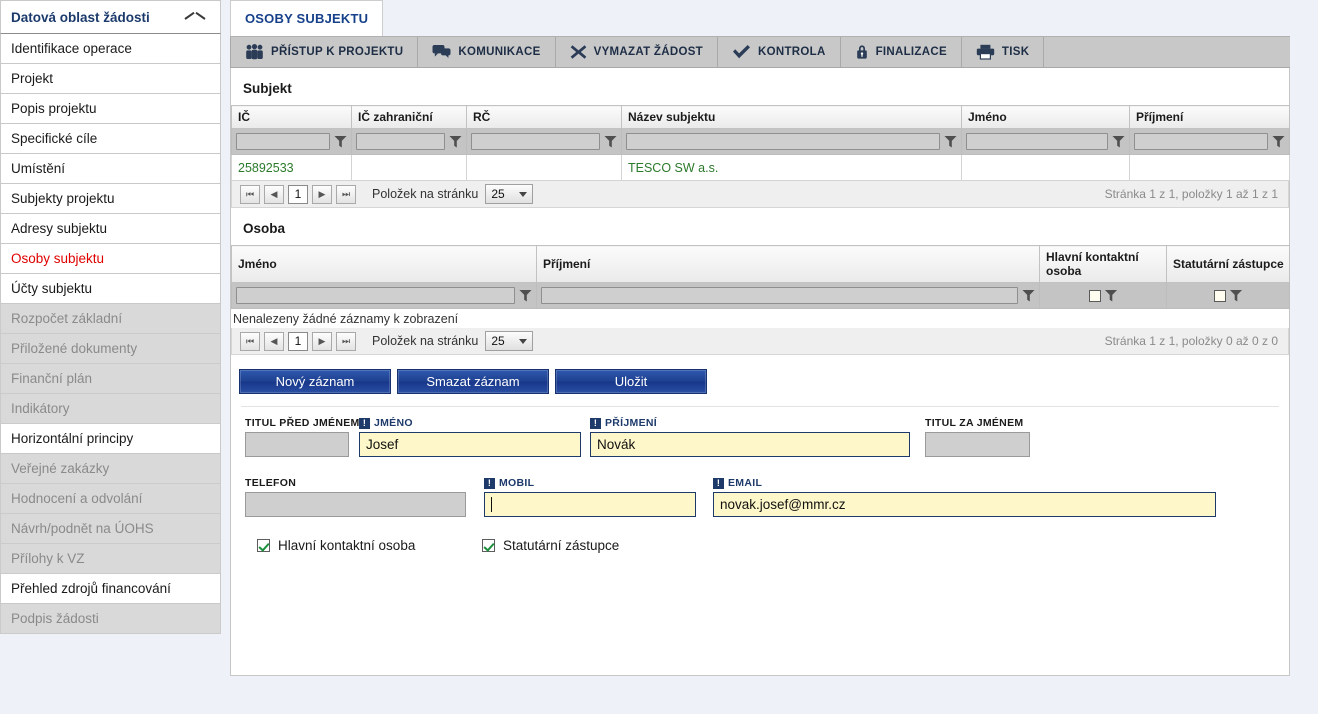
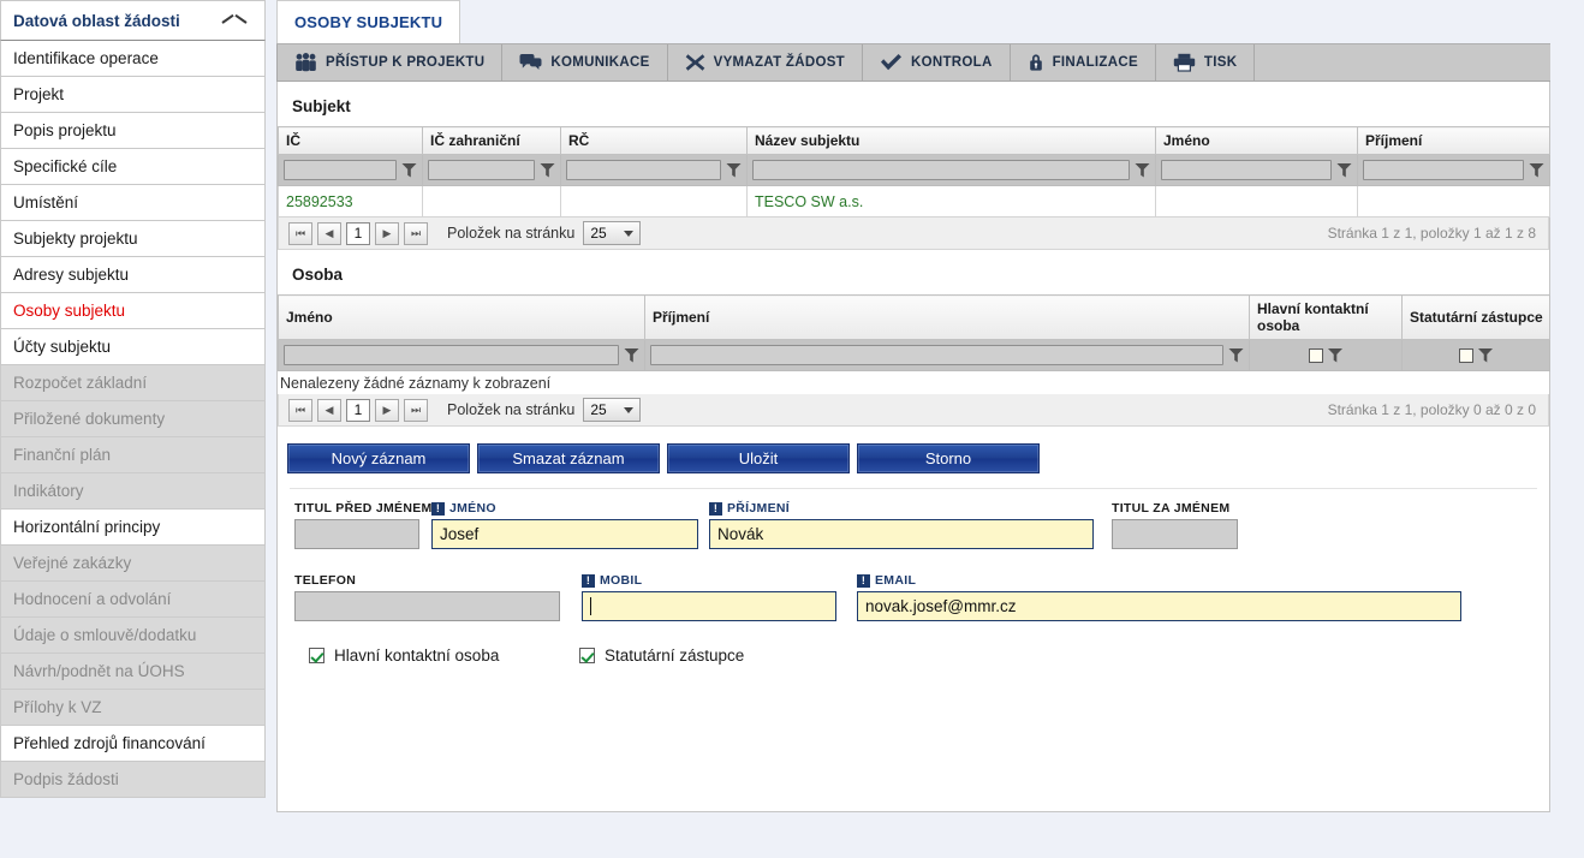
  Datová oblast žádosti
  Identifikace operace
  Projekt
  Popis projektu
  Specifické cíle
  Umístění
  Subjekty projektu
  Adresy subjektu
  Osoby subjektu
  Účty subjektu
  Rozpočet základní
  Přiložené dokumenty
  Finanční plán
  Indikátory
  Horizontální principy
  Veřejné zakázky
  Hodnocení a odvolání
+ Údaje o smlouvě/dodatku
  Návrh/podnět na ÚOHS
  Přílohy k VZ
  Přehled zdrojů financování
  Podpis žádosti
  OSOBY SUBJEKTU
  PŘÍSTUP K PROJEKTU
  KOMUNIKACE
  VYMAZAT ŽÁDOST
  KONTROLA
  FINALIZACE
  TISK
  Subjekt
  IČ	IČ zahraniční	RČ	Název subjektu	Jméno	Příjmení
  25892533			TESCO SW a.s.
  ⏮
  ◀
  1
  ▶
  ⏭
  Položek na stránku
  25
- Stránka 1 z 1, položky 1 až 1 z 1
+ Stránka 1 z 1, položky 1 až 1 z 8
  Osoba
  Jméno	Příjmení	Hlavní kontaktní osoba	Statutární zástupce
  Nenalezeny žádné záznamy k zobrazení
  ⏮
  ◀
  1
  ▶
  ⏭
  Položek na stránku
  25
  Stránka 1 z 1, položky 0 až 0 z 0
  Nový záznam
  Smazat záznam
  Uložit
+ Storno
  TITUL PŘED JMÉNEM
  !
  JMÉNO
  Josef
  !
  PŘÍJMENÍ
  Novák
  TITUL ZA JMÉNEM
  TELEFON
  !
  MOBIL
  !
  EMAIL
  novak.josef@mmr.cz
  Hlavní kontaktní osoba
  Statutární zástupce
